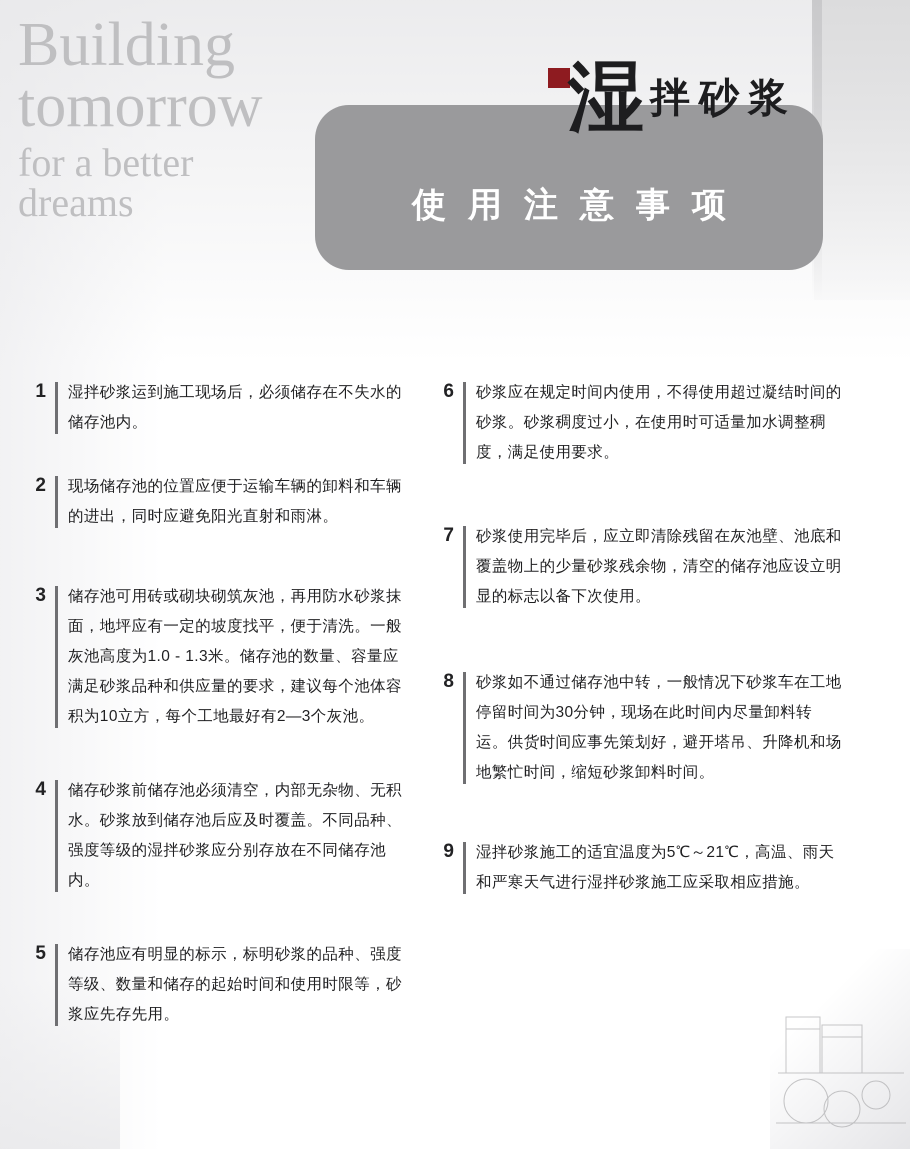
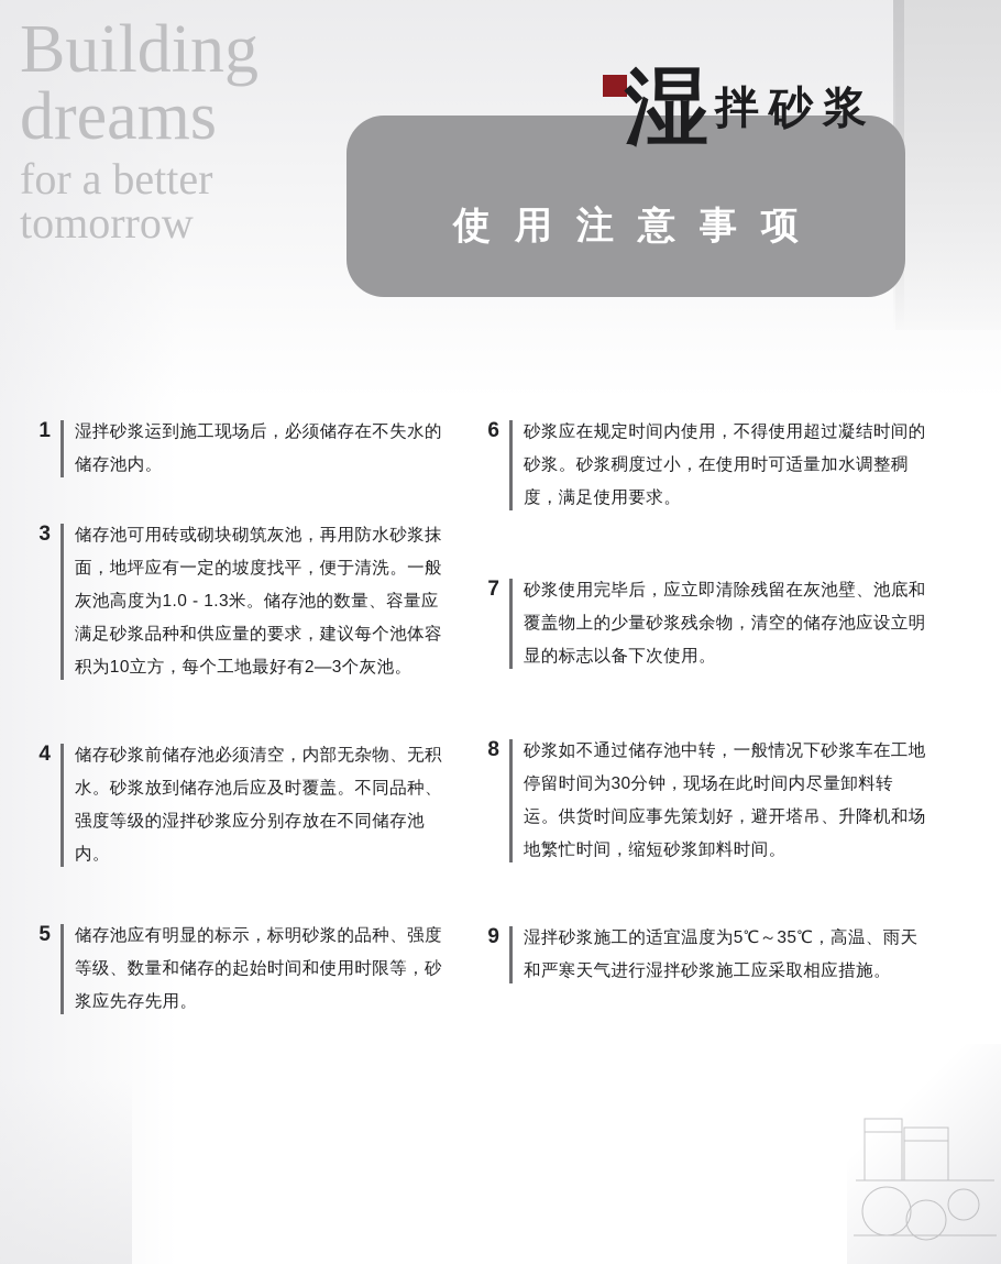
  Building
- tomorrow
+ dreams
  for a better
- dreams
+ tomorrow
  使用注意事项
  湿
  拌砂浆
  1
  湿拌砂浆运到施工现场后，必须储存在不失水的储存池内。
- 2
- 现场储存池的位置应便于运输车辆的卸料和车辆的进出，同时应避免阳光直射和雨淋。
  3
  储存池可用砖或砌块砌筑灰池，再用防水砂浆抹面，地坪应有一定的坡度找平，便于清洗。一般灰池高度为1.0 - 1.3米。储存池的数量、容量应满足砂浆品种和供应量的要求，建议每个池体容积为10立方，每个工地最好有2—3个灰池。
  4
  储存砂浆前储存池必须清空，内部无杂物、无积水。砂浆放到储存池后应及时覆盖。不同品种、强度等级的湿拌砂浆应分别存放在不同储存池内。
  5
  储存池应有明显的标示，标明砂浆的品种、强度等级、数量和储存的起始时间和使用时限等，砂浆应先存先用。
  6
  砂浆应在规定时间内使用，不得使用超过凝结时间的砂浆。砂浆稠度过小，在使用时可适量加水调整稠度，满足使用要求。
  7
  砂浆使用完毕后，应立即清除残留在灰池壁、池底和覆盖物上的少量砂浆残余物，清空的储存池应设立明显的标志以备下次使用。
  8
  砂浆如不通过储存池中转，一般情况下砂浆车在工地停留时间为30分钟，现场在此时间内尽量卸料转运。供货时间应事先策划好，避开塔吊、升降机和场地繁忙时间，缩短砂浆卸料时间。
  9
- 湿拌砂浆施工的适宜温度为5℃～21℃，高温、雨天和严寒天气进行湿拌砂浆施工应采取相应措施。
+ 湿拌砂浆施工的适宜温度为5℃～35℃，高温、雨天和严寒天气进行湿拌砂浆施工应采取相应措施。
